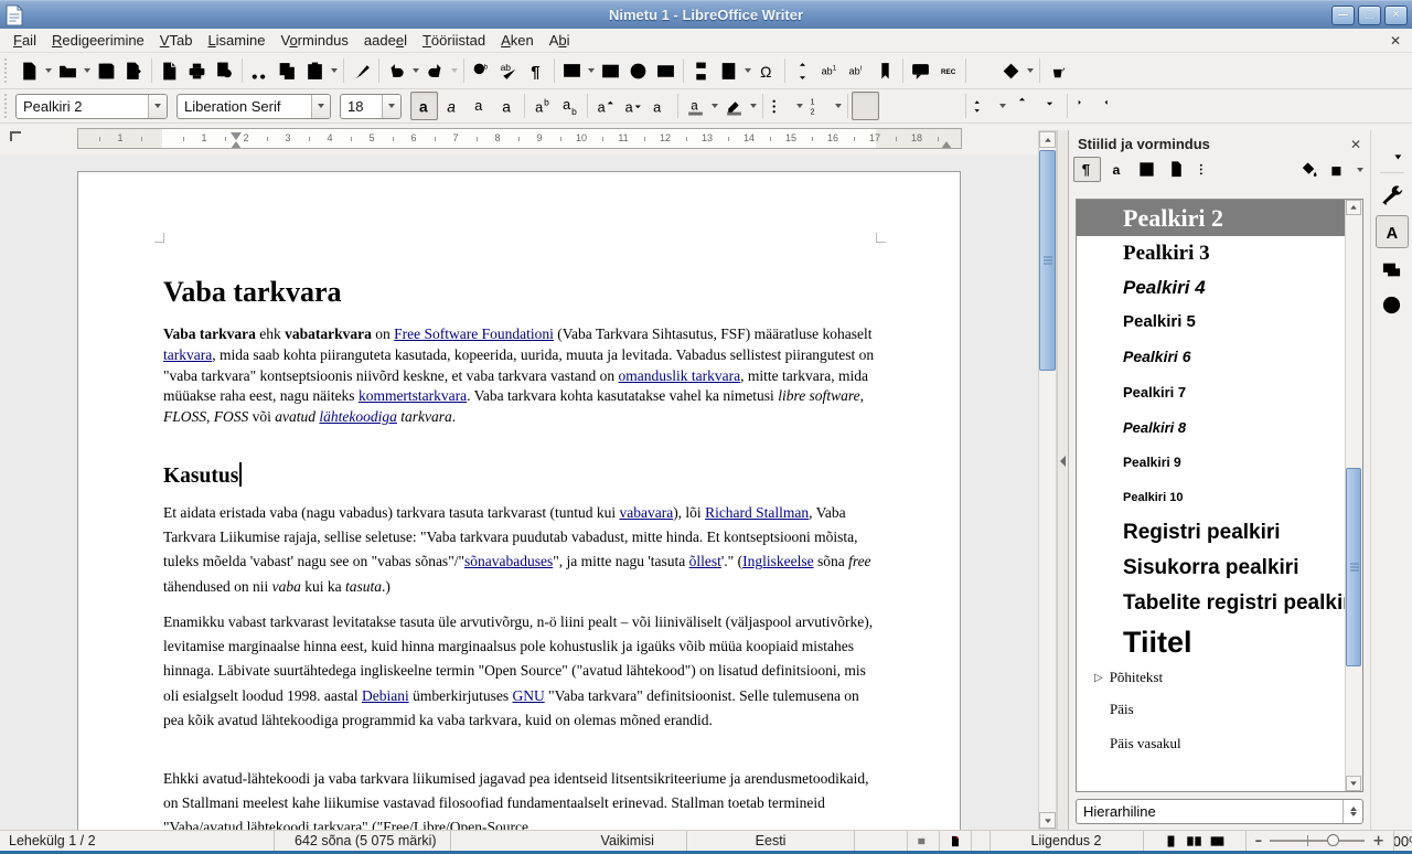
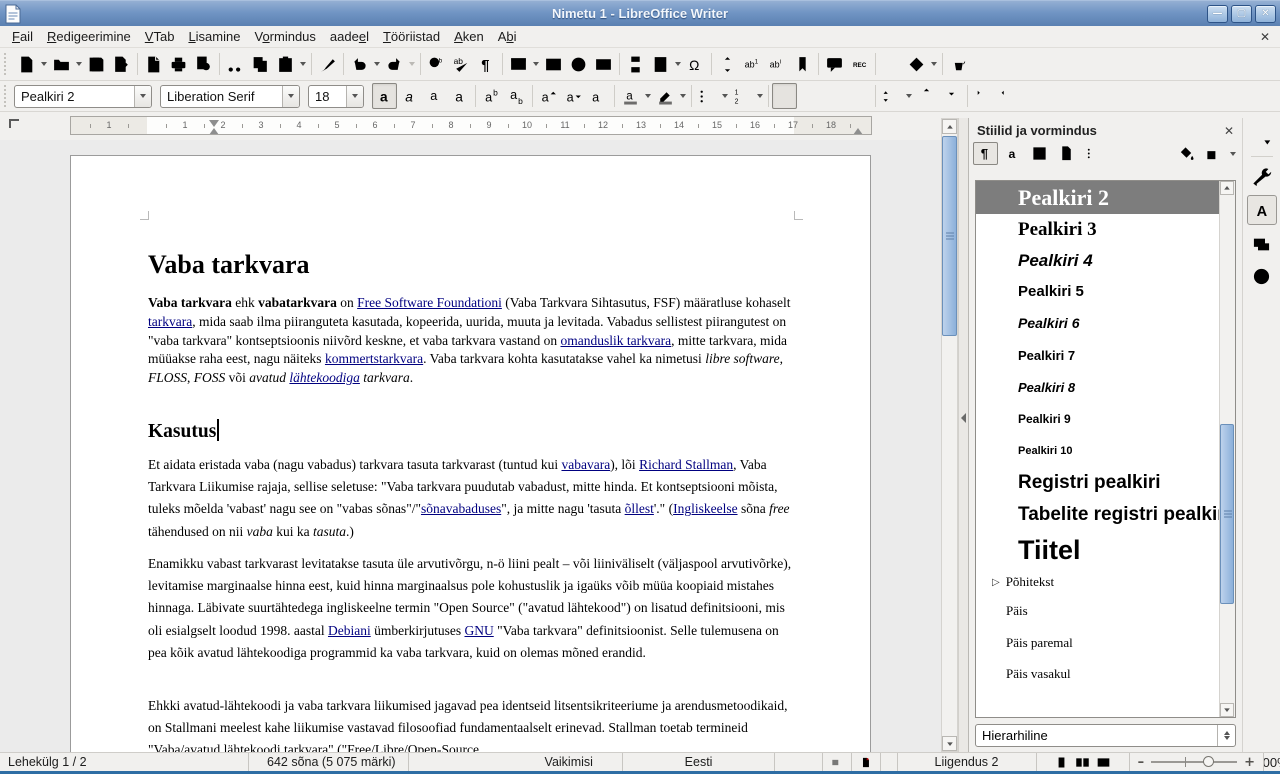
  Nimetu 1 - LibreOffice Writer
  —
  ▢
  ✕
  Fail
  Redigeerimine
  VTab
  Lisamine
  Vormindus
  aadeel
  Tööriistad
  Aken
  Abi
  ✕
  Pealkiri 2
  Liberation Serif
  18
  1
  1
  2
  3
  4
  5
  6
  7
  8
  9
  10
  11
  12
  13
  14
  15
  16
  17
  18
  Vaba tarkvara
- Vaba tarkvara ehk vabatarkvara on Free Software Foundationi (Vaba Tarkvara Sihtasutus, FSF) määratluse kohaselt tarkvara, mida saab kohta piiranguteta kasutada, kopeerida, uurida, muuta ja levitada. Vabadus sellistest piirangutest on "vaba tarkvara" kontseptsioonis niivõrd keskne, et vaba tarkvara vastand on omanduslik tarkvara, mitte tarkvara, mida müüakse raha eest, nagu näiteks kommertstarkvara. Vaba tarkvara kohta kasutatakse vahel ka nimetusi libre software, FLOSS, FOSS või avatud lähtekoodiga tarkvara.
+ Vaba tarkvara ehk vabatarkvara on Free Software Foundationi (Vaba Tarkvara Sihtasutus, FSF) määratluse kohaselt tarkvara, mida saab ilma piiranguteta kasutada, kopeerida, uurida, muuta ja levitada. Vabadus sellistest piirangutest on "vaba tarkvara" kontseptsioonis niivõrd keskne, et vaba tarkvara vastand on omanduslik tarkvara, mitte tarkvara, mida müüakse raha eest, nagu näiteks kommertstarkvara. Vaba tarkvara kohta kasutatakse vahel ka nimetusi libre software, FLOSS, FOSS või avatud lähtekoodiga tarkvara.
  Kasutus
  Et aidata eristada vaba (nagu vabadus) tarkvara tasuta tarkvarast (tuntud kui vabavara), lõi Richard Stallman, Vaba Tarkvara Liikumise rajaja, sellise seletuse: "Vaba tarkvara puudutab vabadust, mitte hinda. Et kontseptsiooni mõista, tuleks mõelda 'vabast' nagu see on "vabas sõnas"/"sõnavabaduses", ja mitte nagu 'tasuta õllest'." (Ingliskeelse sõna free tähendused on nii vaba kui ka tasuta.)
  Enamikku vabast tarkvarast levitatakse tasuta üle arvutivõrgu, n-ö liini pealt – või liiniväliselt (väljaspool arvutivõrke), levitamise marginaalse hinna eest, kuid hinna marginaalsus pole kohustuslik ja igaüks võib müüa koopiaid mistahes hinnaga. Läbivate suurtähtedega ingliskeelne termin "Open Source" ("avatud lähtekood") on lisatud definitsiooni, mis oli esialgselt loodud 1998. aastal Debiani ümberkirjutuses GNU "Vaba tarkvara" definitsioonist. Selle tulemusena on pea kõik avatud lähtekoodiga programmid ka vaba tarkvara, kuid on olemas mõned erandid.
  Ehkki avatud-lähtekoodi ja vaba tarkvara liikumised jagavad pea identseid litsentsikriteeriume ja arendusmetoodikaid, on Stallmani meelest kahe liikumise vastavad filosoofiad fundamentaalselt erinevad. Stallman toetab termineid "Vaba/avatud lähtekoodi tarkvara" ("Free/Libre/Open-Source
  Stiilid ja vormindus
  ✕
  Pealkiri 2
  Pealkiri 3
  Pealkiri 4
  Pealkiri 5
  Pealkiri 6
  Pealkiri 7
  Pealkiri 8
  Pealkiri 9
  Pealkiri 10
  Registri pealkiri
- Sisukorra pealkiri
  Tabelite registri pealki
  Tiitel
  ▷
  Põhitekst
  Päis
+ Päis paremal
  Päis vasakul
  Hierarhiline
  Lehekülg 1 / 2
  642 sõna (5 075 märki)
  Vaikimisi
  Eesti
  Liigendus 2
  –
  +
